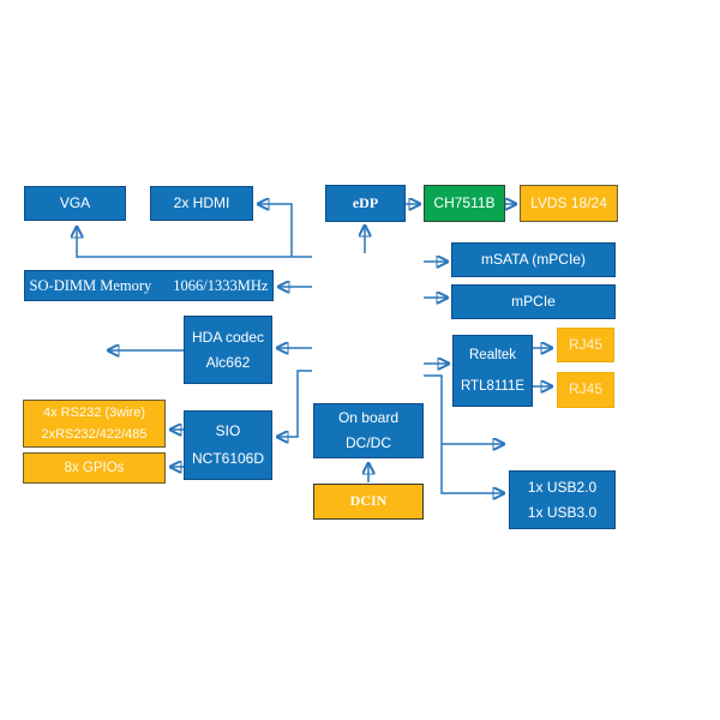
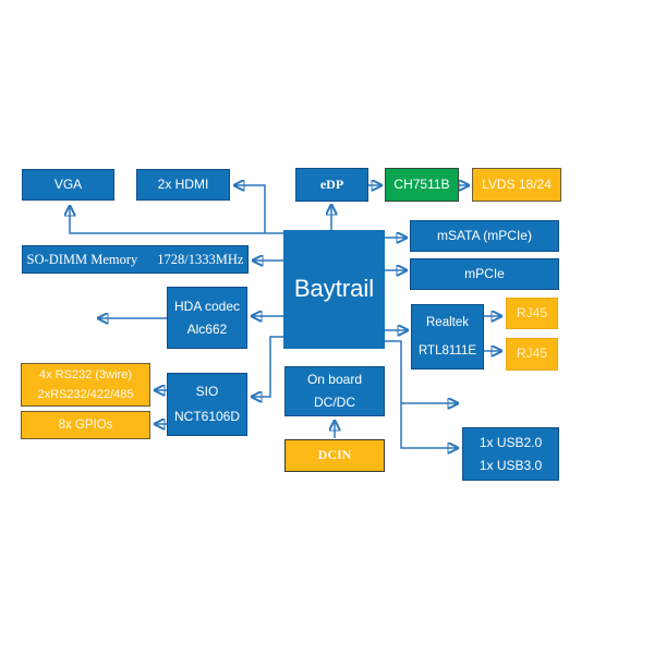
  VGA
  2x HDMI
  eDP
  CH7511B
  LVDS 18/24
  SO-DIMM Memory
- 1066/1333MHz
+ 1728/1333MHz
+ Baytrail
  mSATA (mPCIe)
  mPCIe
  HDA codec
  Alc662
  Realtek
  RTL8111E
  RJ45
  RJ45
  4x RS232 (3wire)
  2xRS232/422/485
  8x GPIOs
  SIO
  NCT6106D
  On board
  DC/DC
  DCIN
  1x USB2.0
  1x USB3.0
